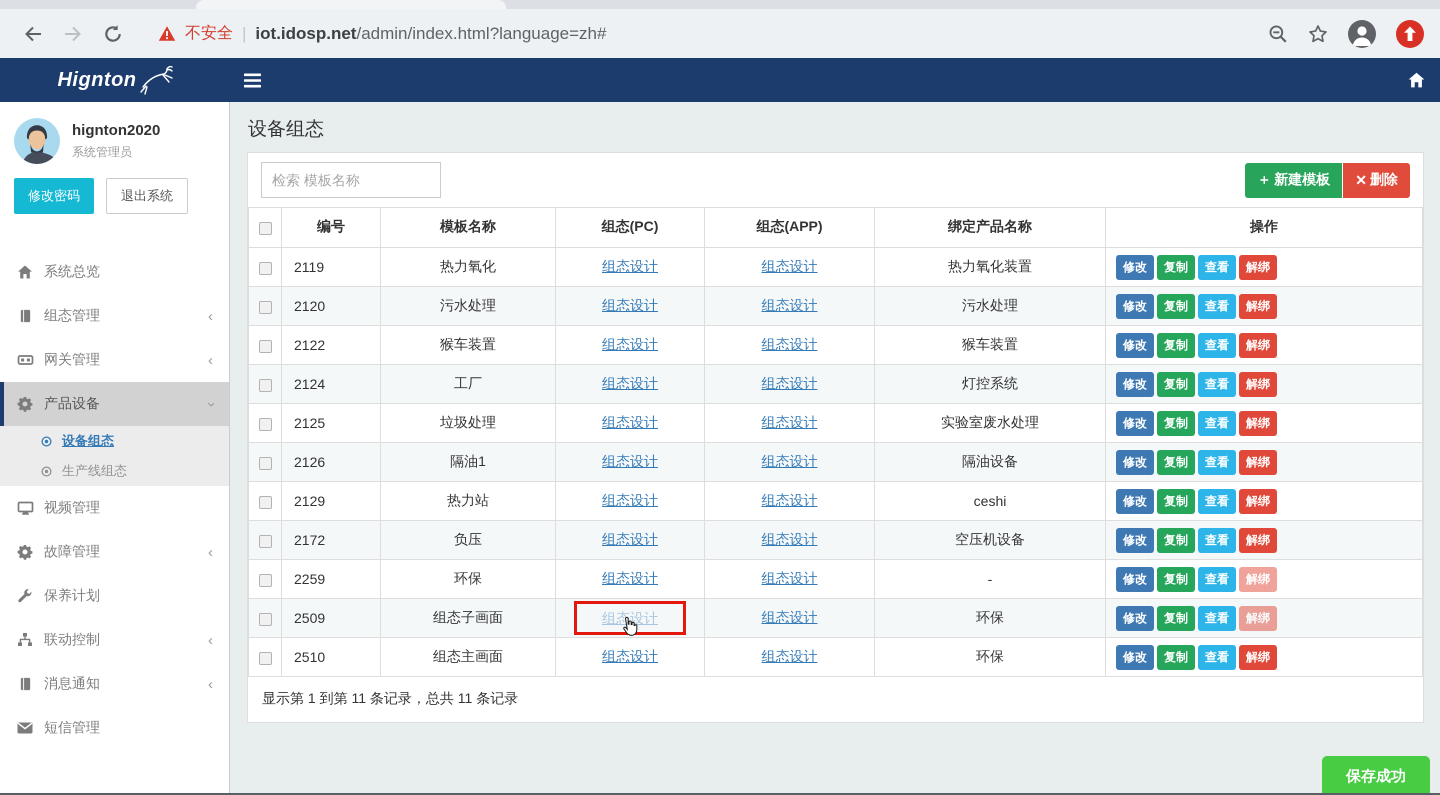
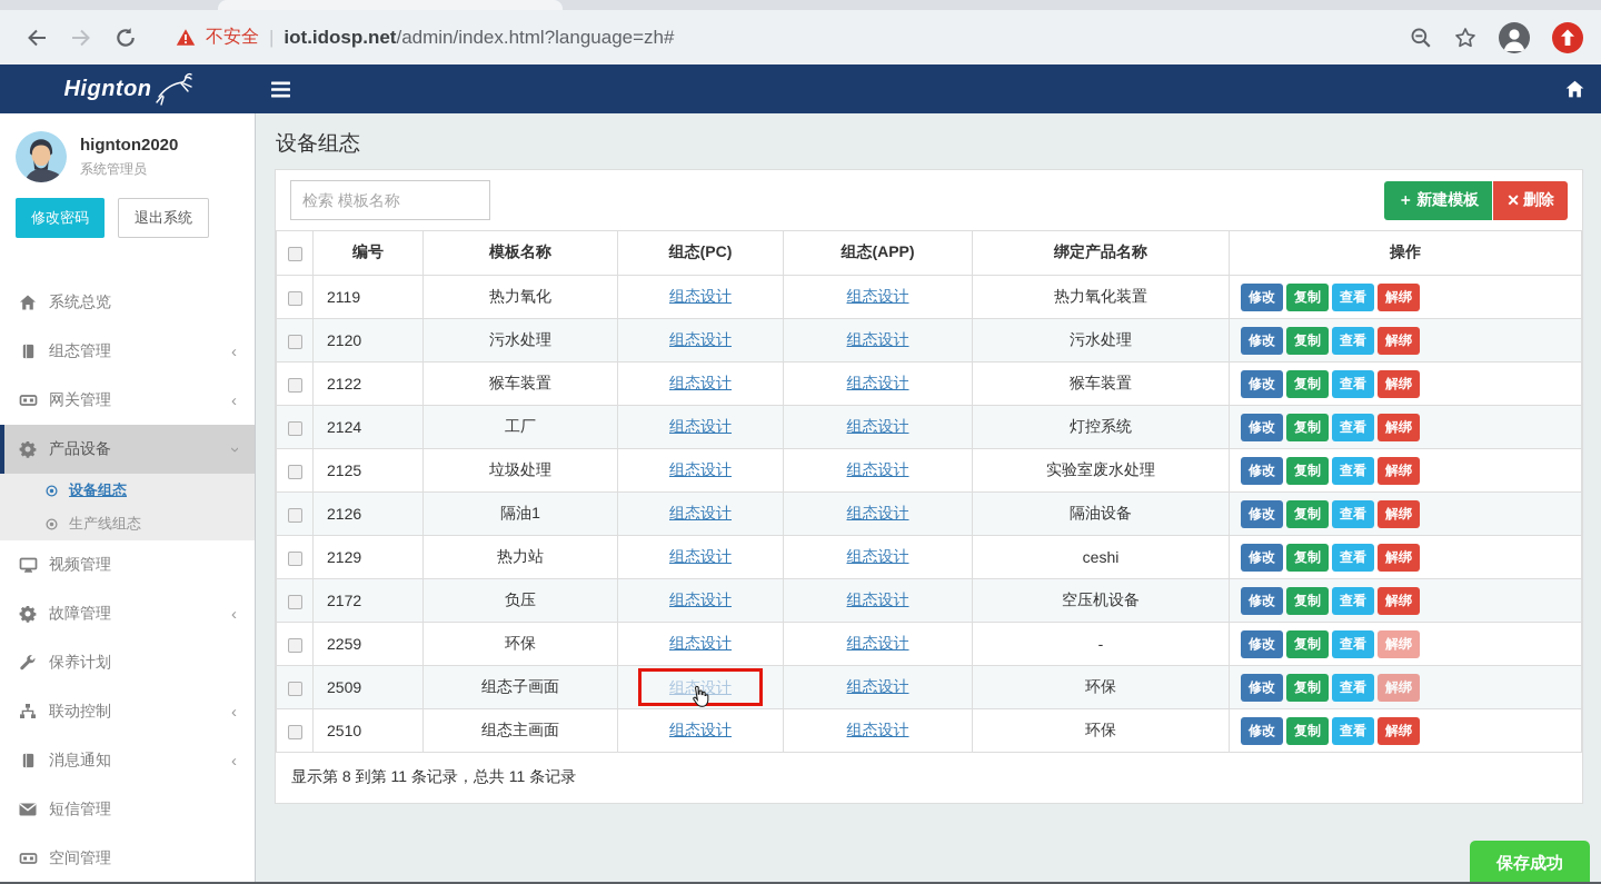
  不安全
  |
  iot.idosp.net/admin/index.html?language=zh#
  Hignton
  hignton2020
  系统管理员
  修改密码
  退出系统
  系统总览
  组态管理
  ‹
  网关管理
  ‹
  产品设备
  设备组态
  生产线组态
  视频管理
  故障管理
  ‹
  保养计划
  联动控制
  ‹
  消息通知
  ‹
  短信管理
+ 空间管理
  设备组态
  检索 模板名称
  ＋
  新建模板
  ✕
  删除
  	编号	模板名称	组态(PC)	组态(APP)	绑定产品名称	操作
  	2119	热力氧化	组态设计	组态设计	热力氧化装置	修改 复制 查看 解绑
  	2120	污水处理	组态设计	组态设计	污水处理	修改 复制 查看 解绑
  	2122	猴车装置	组态设计	组态设计	猴车装置	修改 复制 查看 解绑
  	2124	工厂	组态设计	组态设计	灯控系统	修改 复制 查看 解绑
  	2125	垃圾处理	组态设计	组态设计	实验室废水处理	修改 复制 查看 解绑
  	2126	隔油1	组态设计	组态设计	隔油设备	修改 复制 查看 解绑
  	2129	热力站	组态设计	组态设计	ceshi	修改 复制 查看 解绑
  	2172	负压	组态设计	组态设计	空压机设备	修改 复制 查看 解绑
  	2259	环保	组态设计	组态设计	-	修改 复制 查看 解绑
  	2509	组态子画面	组态设计	组态设计	环保	修改 复制 查看 解绑
  	2510	组态主画面	组态设计	组态设计	环保	修改 复制 查看 解绑
- 显示第 1 到第 11 条记录，总共 11 条记录
+ 显示第 8 到第 11 条记录，总共 11 条记录
  保存成功
